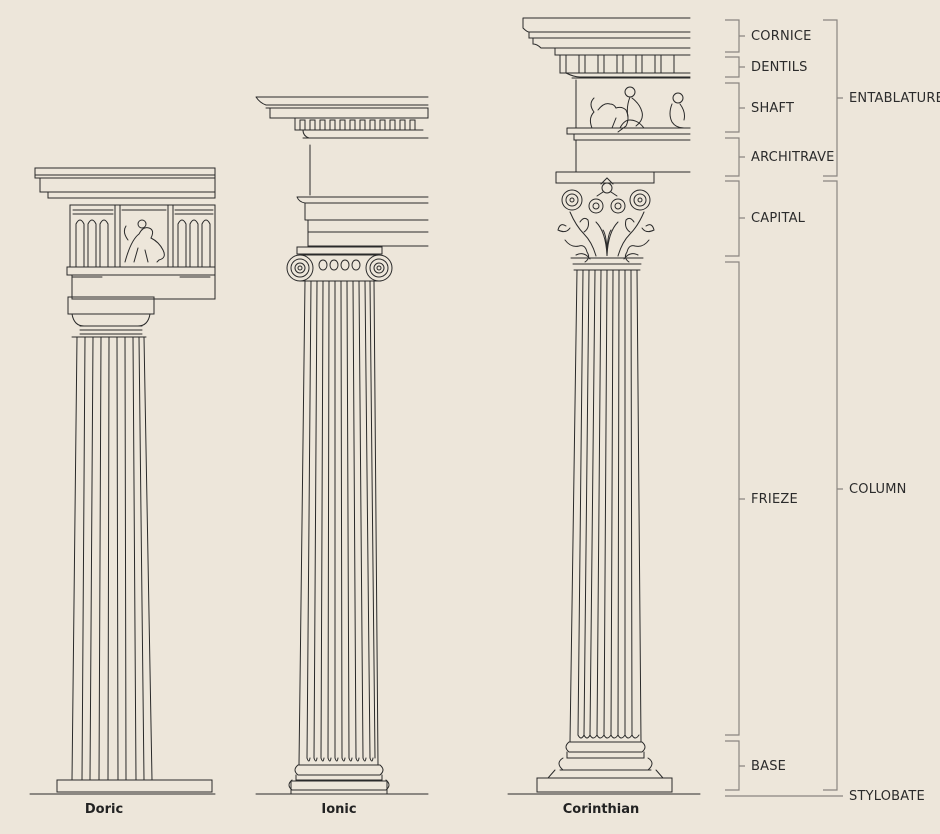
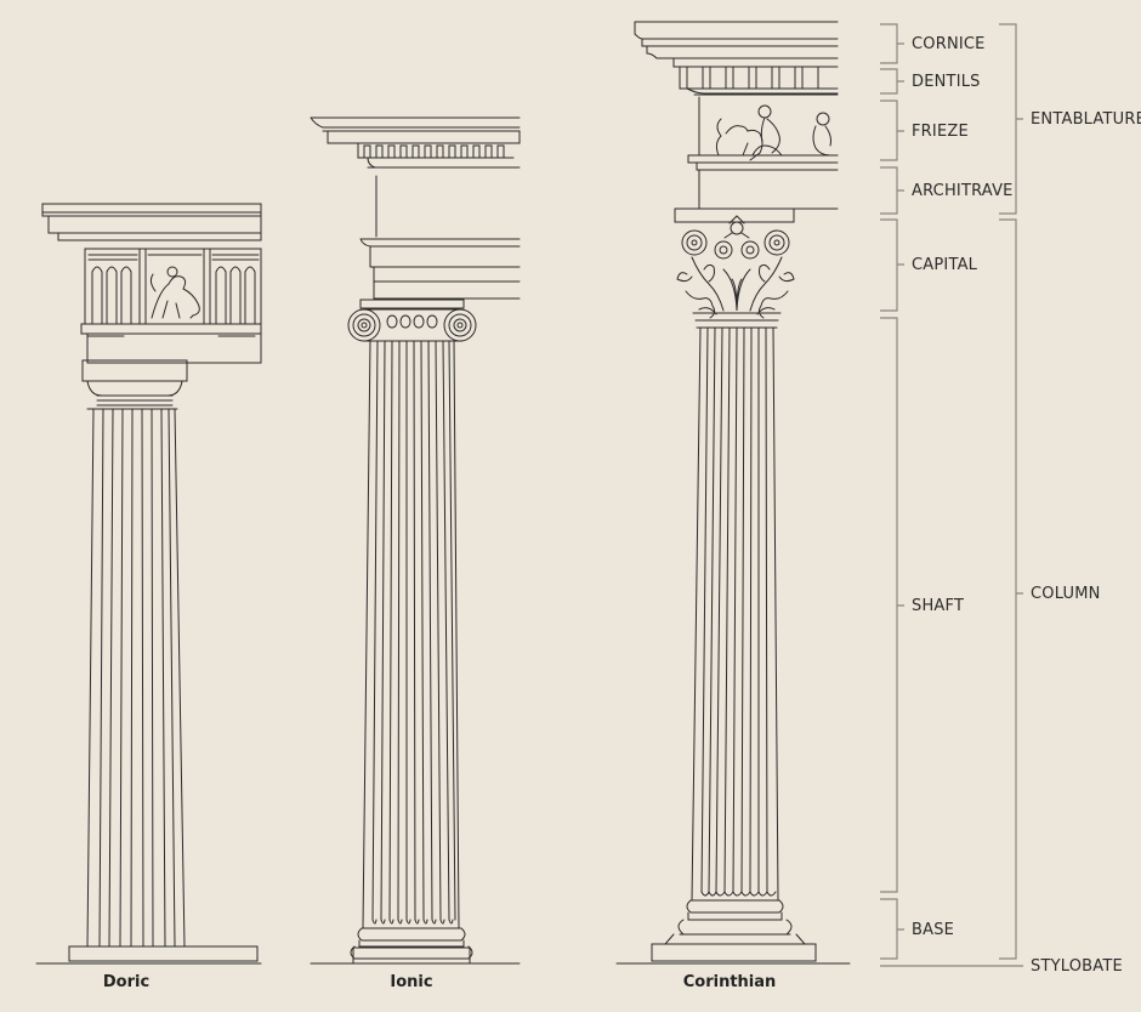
  CORNICE
  DENTILS
- SHAFT
+ FRIEZE
  ARCHITRAVE
  CAPITAL
- FRIEZE
+ SHAFT
  BASE
  ENTABLATUR
  COLUMN
  STYLOBATE
  Doric
  Ionic
  Corinthian
